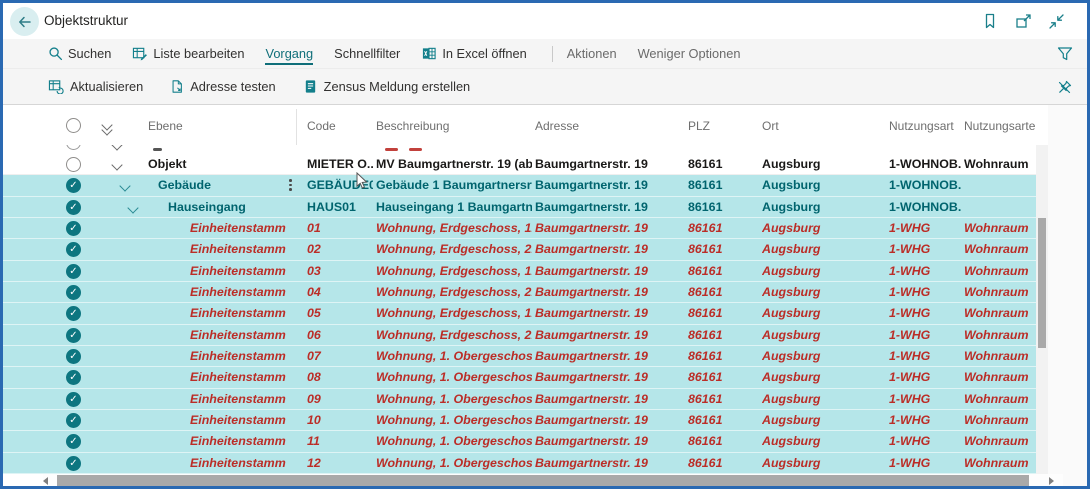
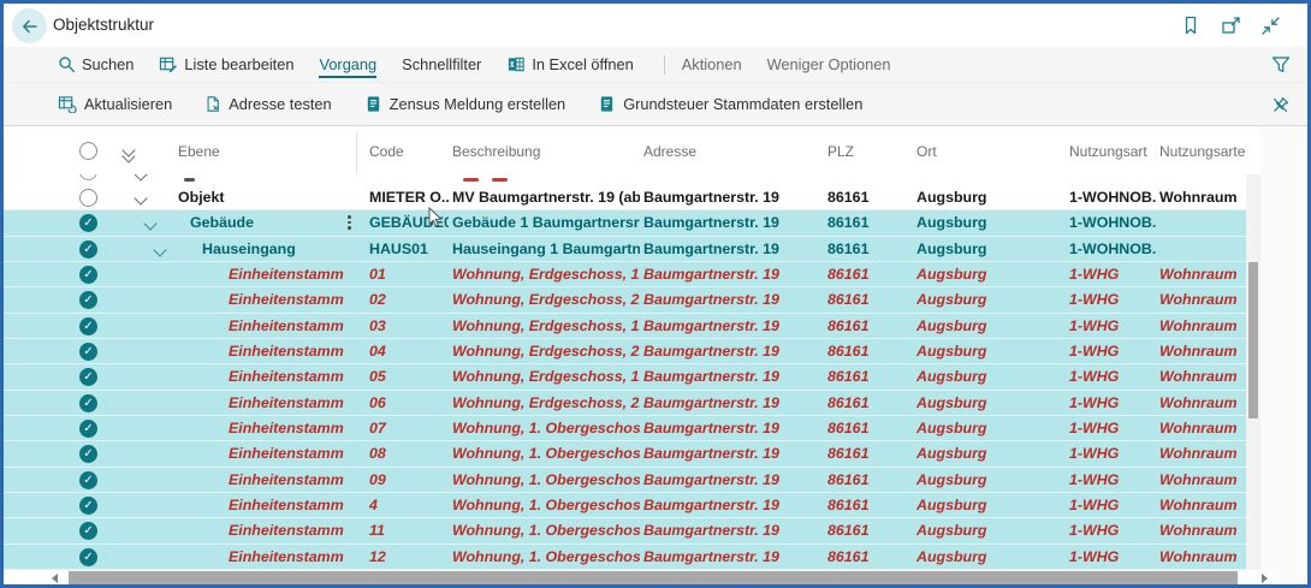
  Objektstruktur
  Suchen
  Liste bearbeiten
  Vorgang
  Schnellfilter
  In Excel öffnen
  Aktionen
  Weniger Optionen
  Aktualisieren
  Adresse testen
  Zensus Meldung erstellen
+ Grundsteuer Stammdaten erstellen
  Ebene
  Code
  Beschreibung
  Adresse
  PLZ
  Ort
  Nutzungsart
  Nutzungsarte
  Objekt
  MIETER O..
  MV Baumgartnerstr. 19 (ab
  Baumgartnerstr. 19
  86161
  Augsburg
  1-WOHNOB.
  Wohnraum
  ✓
  Gebäude
  GEBÄUDE0
  Gebäude 1 Baumgartnersr
  Baumgartnerstr. 19
  86161
  Augsburg
  1-WOHNOB.
  ✓
  Hauseingang
  HAUS01
  Hauseingang 1 Baumgartn
  Baumgartnerstr. 19
  86161
  Augsburg
  1-WOHNOB.
  ✓
  Einheitenstamm
  01
  Wohnung, Erdgeschoss, 1
  Baumgartnerstr. 19
  86161
  Augsburg
  1-WHG
  Wohnraum
  ✓
  Einheitenstamm
  02
  Wohnung, Erdgeschoss, 2
  Baumgartnerstr. 19
  86161
  Augsburg
  1-WHG
  Wohnraum
  ✓
  Einheitenstamm
  03
  Wohnung, Erdgeschoss, 1
  Baumgartnerstr. 19
  86161
  Augsburg
  1-WHG
  Wohnraum
  ✓
  Einheitenstamm
  04
  Wohnung, Erdgeschoss, 2
  Baumgartnerstr. 19
  86161
  Augsburg
  1-WHG
  Wohnraum
  ✓
  Einheitenstamm
  05
  Wohnung, Erdgeschoss, 1
  Baumgartnerstr. 19
  86161
  Augsburg
  1-WHG
  Wohnraum
  ✓
  Einheitenstamm
  06
  Wohnung, Erdgeschoss, 2
  Baumgartnerstr. 19
  86161
  Augsburg
  1-WHG
  Wohnraum
  ✓
  Einheitenstamm
  07
  Wohnung, 1. Obergeschos
  Baumgartnerstr. 19
  86161
  Augsburg
  1-WHG
  Wohnraum
  ✓
  Einheitenstamm
  08
  Wohnung, 1. Obergeschos
  Baumgartnerstr. 19
  86161
  Augsburg
  1-WHG
  Wohnraum
  ✓
  Einheitenstamm
  09
  Wohnung, 1. Obergeschos
  Baumgartnerstr. 19
  86161
  Augsburg
  1-WHG
  Wohnraum
  ✓
  Einheitenstamm
- 10
+ 4
  Wohnung, 1. Obergeschos
  Baumgartnerstr. 19
  86161
  Augsburg
  1-WHG
  Wohnraum
  ✓
  Einheitenstamm
  11
  Wohnung, 1. Obergeschos
  Baumgartnerstr. 19
  86161
  Augsburg
  1-WHG
  Wohnraum
  ✓
  Einheitenstamm
  12
  Wohnung, 1. Obergeschos
  Baumgartnerstr. 19
  86161
  Augsburg
  1-WHG
  Wohnraum
